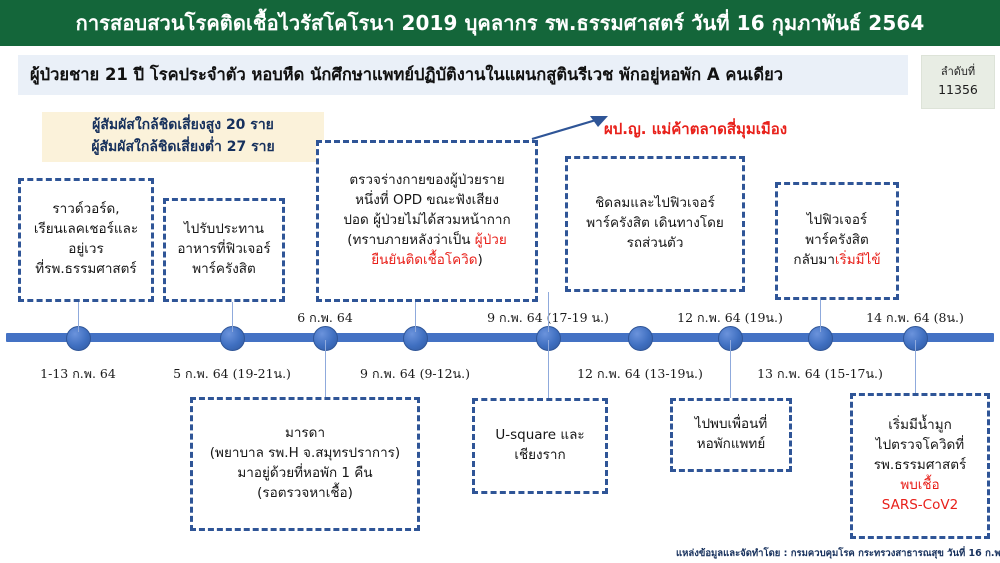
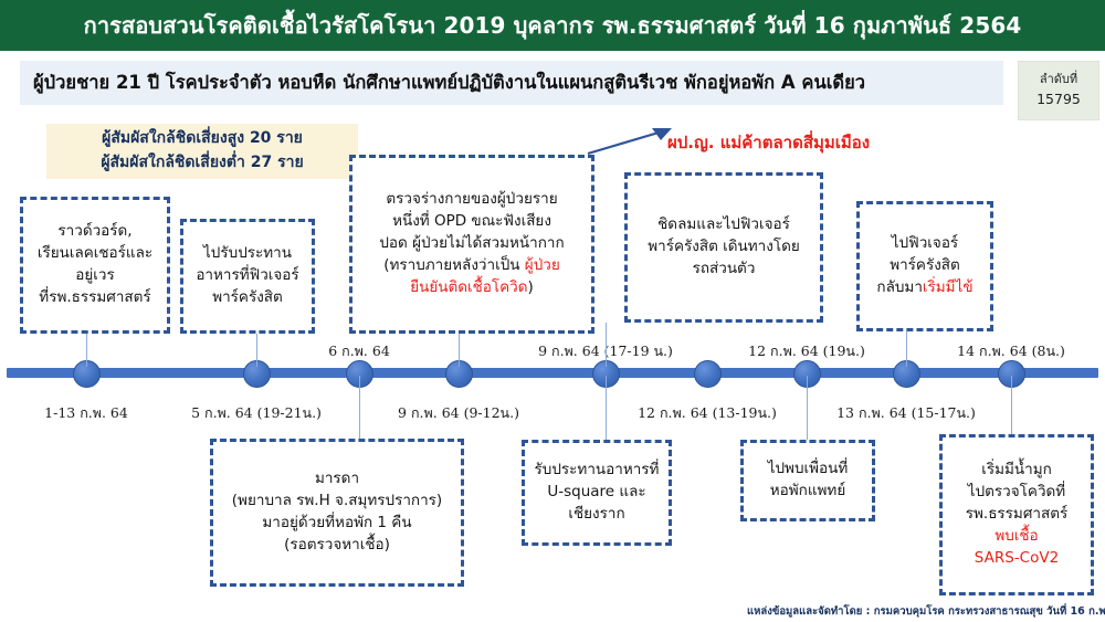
  การสอบสวนโรคติดเชื้อไวรัสโคโรนา 2019 บุคลากร รพ.ธรรมศาสตร์ วันที่ 16 กุมภาพันธ์ 2564
  ผู้ป่วยชาย 21 ปี โรคประจำตัว หอบหืด นักศึกษาแพทย์ปฏิบัติงานในแผนกสูตินรีเวช พักอยู่หอพัก A คนเดียว
  ลำดับที่
- 11356
+ 15795
  ผู้สัมผัสใกล้ชิดเสี่ยงสูง 20 ราย
  ผู้สัมผัสใกล้ชิดเสี่ยงต่ำ 27 ราย
  ผป.ญ. แม่ค้าตลาดสี่มุมเมือง
  1-13 ก.พ. 64
  5 ก.พ. 64 (19-21น.)
  6 ก.พ. 64
  9 ก.พ. 64 (9-12น.)
  9 ก.พ. 64 (17-19 น.)
  12 ก.พ. 64 (13-19น.)
  12 ก.พ. 64 (19น.)
  13 ก.พ. 64 (15-17น.)
  14 ก.พ. 64 (8น.)
  ราวด์วอร์ด,
  เรียนเลคเชอร์และ
  อยู่เวร
  ที่รพ.ธรรมศาสตร์
  ไปรับประทาน
  อาหารที่ฟิวเจอร์
  พาร์ครังสิต
  ตรวจร่างกายของผู้ป่วยราย
  หนึ่งที่ OPD ขณะฟังเสียง
  ปอด ผู้ป่วยไม่ได้สวมหน้ากาก
  (ทราบภายหลังว่าเป็น ผู้ป่วย
  ยืนยันติดเชื้อโควิด)
  ชิดลมและไปฟิวเจอร์
  พาร์ครังสิต เดินทางโดย
  รถส่วนตัว
  ไปฟิวเจอร์
  พาร์ครังสิต
  กลับมาเริ่มมีไข้
  มารดา
  (พยาบาล รพ.H จ.สมุทรปราการ)
  มาอยู่ด้วยที่หอพัก 1 คืน
  (รอตรวจหาเชื้อ)
+ รับประทานอาหารที่
  U-square และ
  เชียงราก
  ไปพบเพื่อนที่
  หอพักแพทย์
  เริ่มมีน้ำมูก
  ไปตรวจโควิดที่
  รพ.ธรรมศาสตร์
  พบเชื้อ
  SARS-CoV2
  แหล่งข้อมูลและจัดทำโดย : กรมควบคุมโรค กระทรวงสาธารณสุข วันที่ 16 ก.พ
